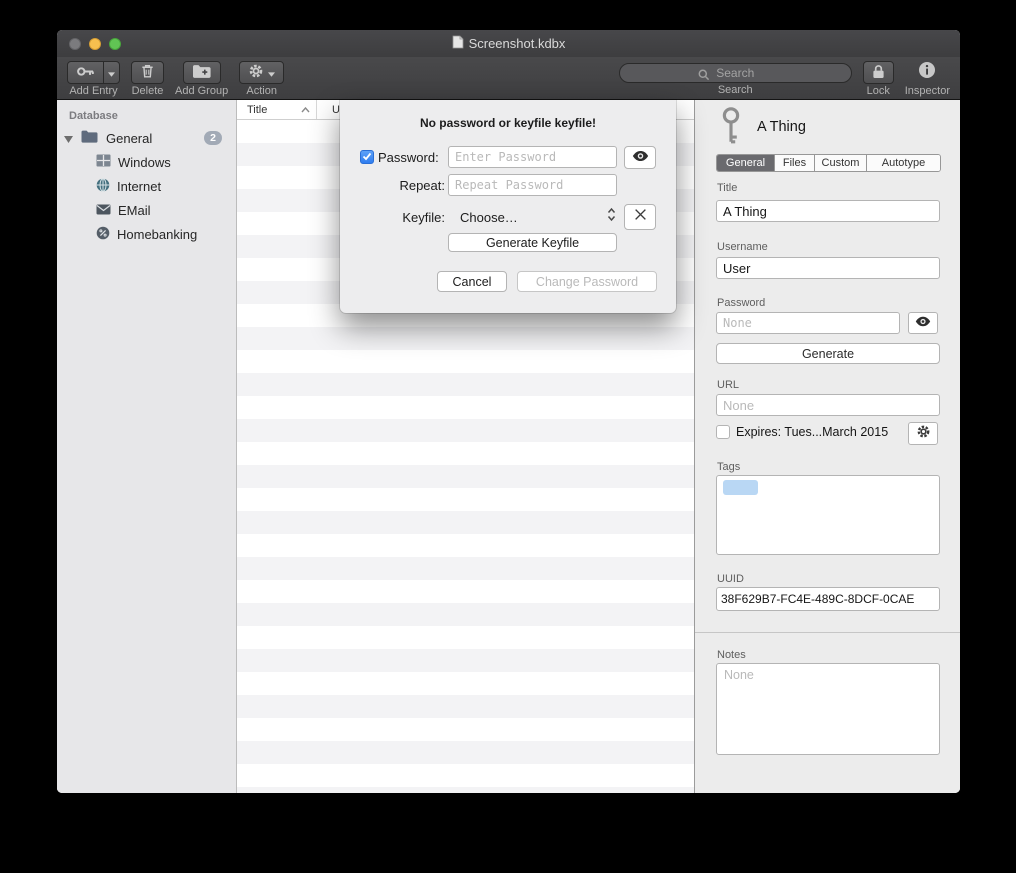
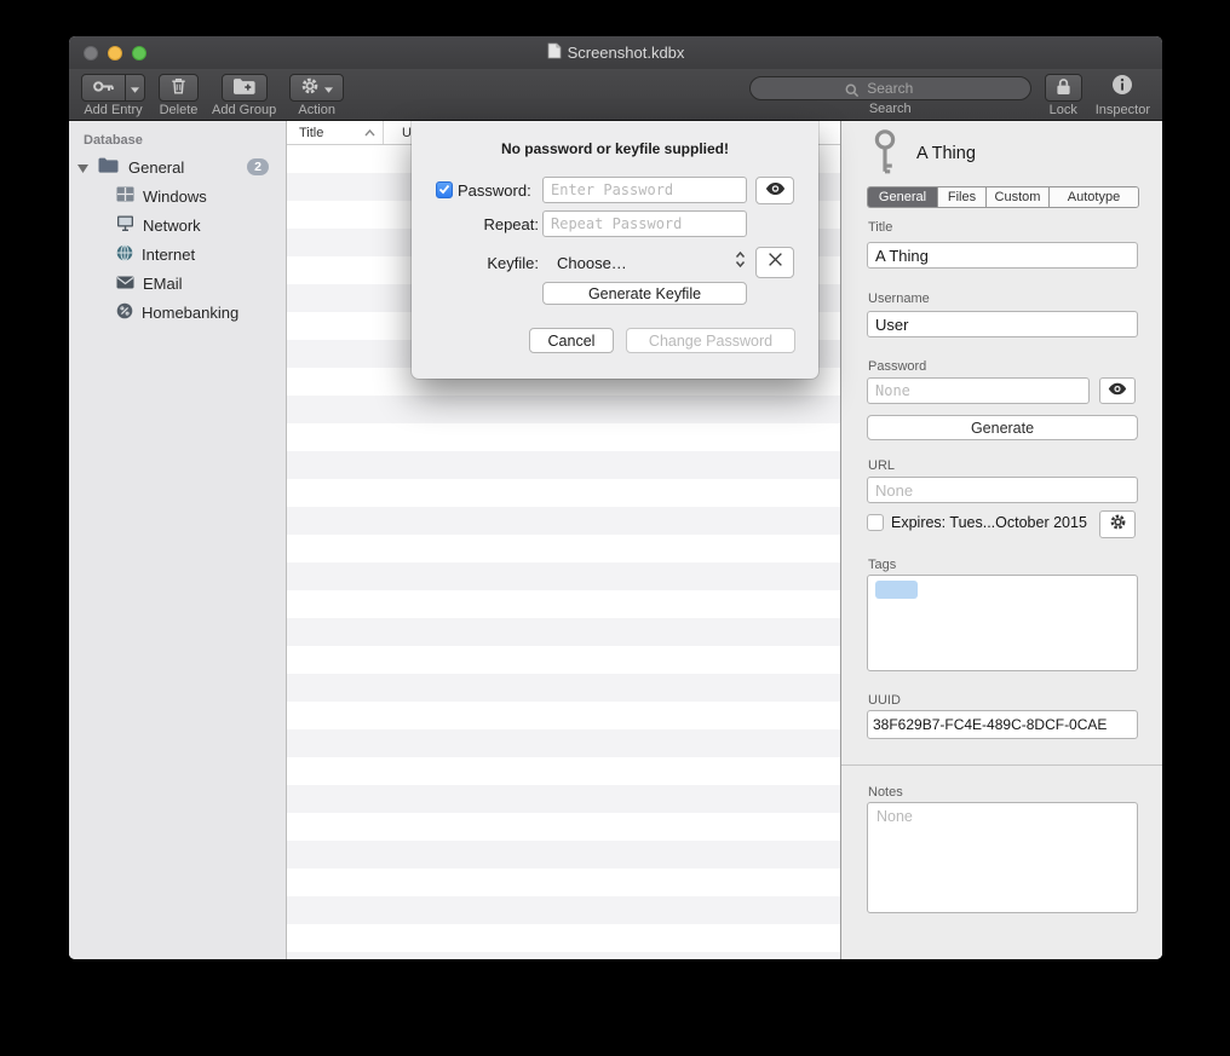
  Screenshot.kdbx
  Add Entry
  Delete
  Add Group
  Action
  Search
  Search
  Lock
  Inspector
  Database
  General
  2
  Windows
+ Network
  Internet
  EMail
  Homebanking
  Title
  U
  A Thing
  General
  Files
  Custom
  Autotype
  Title
  A Thing
  Username
  User
  Password
  None
  Generate
  URL
  None
- Expires: Tues...March 2015
+ Expires: Tues...October 2015
  Tags
  UUID
  38F629B7-FC4E-489C-8DCF-0CAE
  Notes
  None
- No password or keyfile keyfile!
+ No password or keyfile supplied!
  Password:
  Enter Password
  Repeat:
  Repeat Password
  Keyfile:
  Choose…
  Generate Keyfile
  Cancel
  Change Password
